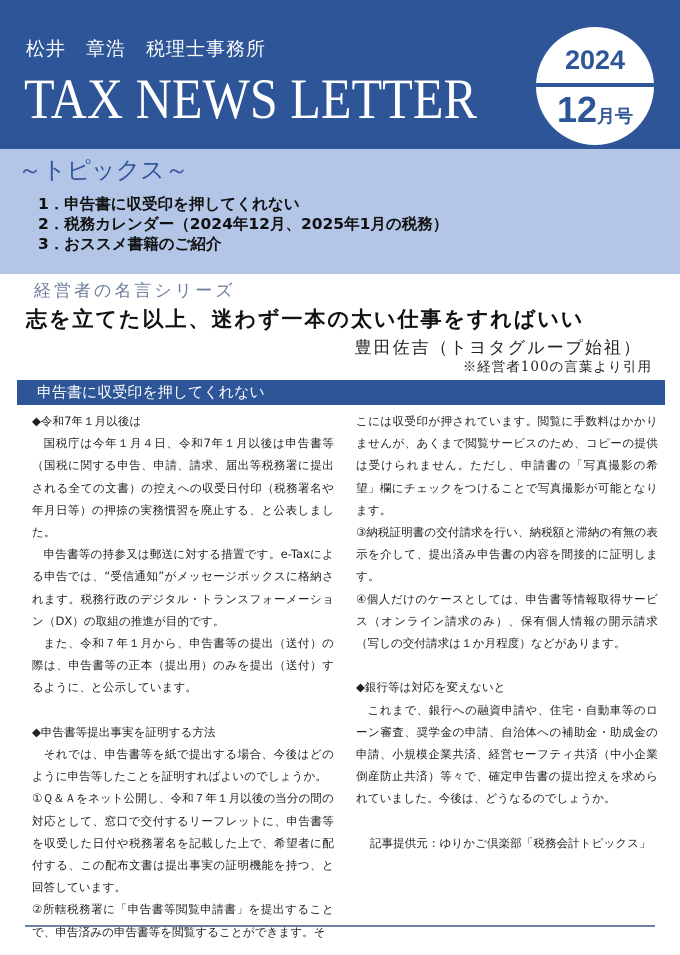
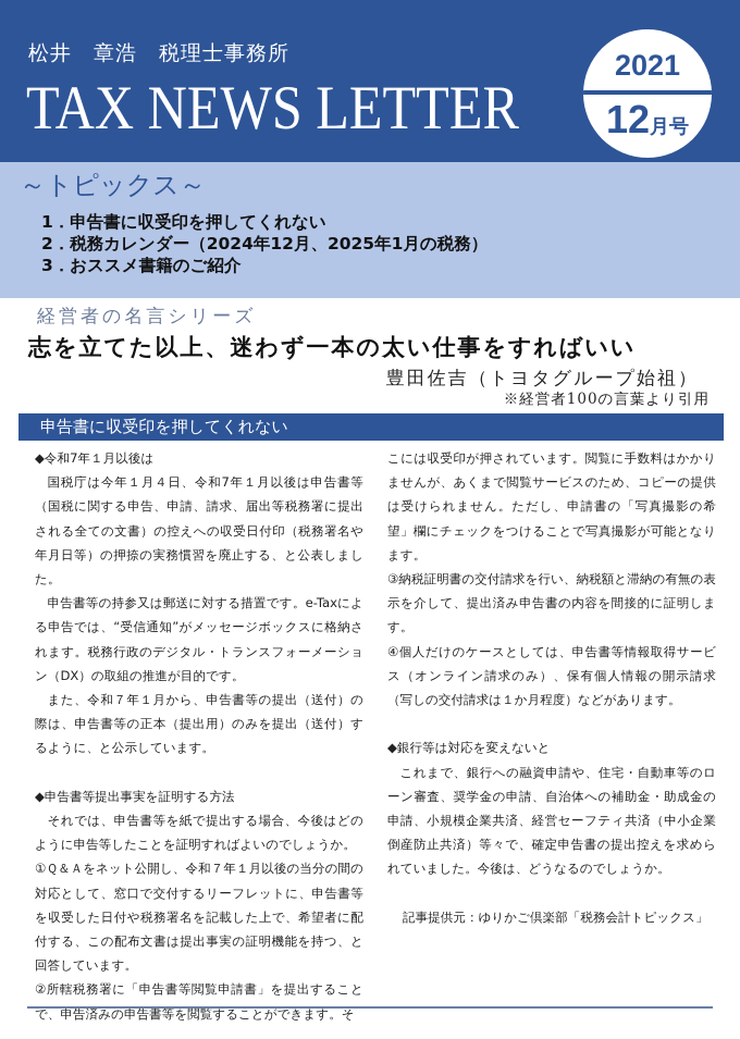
  松井 章浩 税理士事務所
  TAX NEWS LETTER
- 2024
+ 2021
  12月号
  ～トピックス～
  1．申告書に収受印を押してくれない
  2．税務カレンダー（2024年12月、2025年1月の税務）
  3．おススメ書籍のご紹介
  経営者の名言シリーズ
  志を立てた以上、迷わず一本の太い仕事をすればいい
  豊田佐吉（トヨタグループ始祖）
  ※経営者100の言葉より引用
  申告書に収受印を押してくれない
  ◆令和7年１月以後は
  国税庁は今年１月４日、令和7年１月以後は申告書等（国税に関する申告、申請、請求、届出等税務署に提出される全ての文書）の控えへの収受日付印（税務署名や年月日等）の押捺の実務慣習を廃止する、と公表しました。
  申告書等の持参又は郵送に対する措置です。e-Taxによる申告では、“受信通知”がメッセージボックスに格納されます。税務行政のデジタル・トランスフォーメーション（DX）の取組の推進が目的です。
  また、令和７年１月から、申告書等の提出（送付）の際は、申告書等の正本（提出用）のみを提出（送付）するように、と公示しています。
  ◆申告書等提出事実を証明する方法
  それでは、申告書等を紙で提出する場合、今後はどのように申告等したことを証明すればよいのでしょうか。
  ①Ｑ＆Ａをネット公開し、令和７年１月以後の当分の間の対応として、窓口で交付するリーフレットに、申告書等を収受した日付や税務署名を記載した上で、希望者に配付する、この配布文書は提出事実の証明機能を持つ、と回答しています。
  ②所轄税務署に「申告書等閲覧申請書」を提出することで、申告済みの申告書等を閲覧することができます。そ
  こには収受印が押されています。閲覧に手数料はかかりませんが、あくまで閲覧サービスのため、コピーの提供は受けられません。ただし、申請書の「写真撮影の希望」欄にチェックをつけることで写真撮影が可能となります。
  ③納税証明書の交付請求を行い、納税額と滞納の有無の表示を介して、提出済み申告書の内容を間接的に証明します。
  ④個人だけのケースとしては、申告書等情報取得サービス（オンライン請求のみ）、保有個人情報の開示請求（写しの交付請求は１か月程度）などがあります。
  ◆銀行等は対応を変えないと
  これまで、銀行への融資申請や、住宅・自動車等のローン審査、奨学金の申請、自治体への補助金・助成金の申請、小規模企業共済、経営セーフティ共済（中小企業倒産防止共済）等々で、確定申告書の提出控えを求められていました。今後は、どうなるのでしょうか。
  記事提供元：ゆりかご倶楽部「税務会計トピックス」
